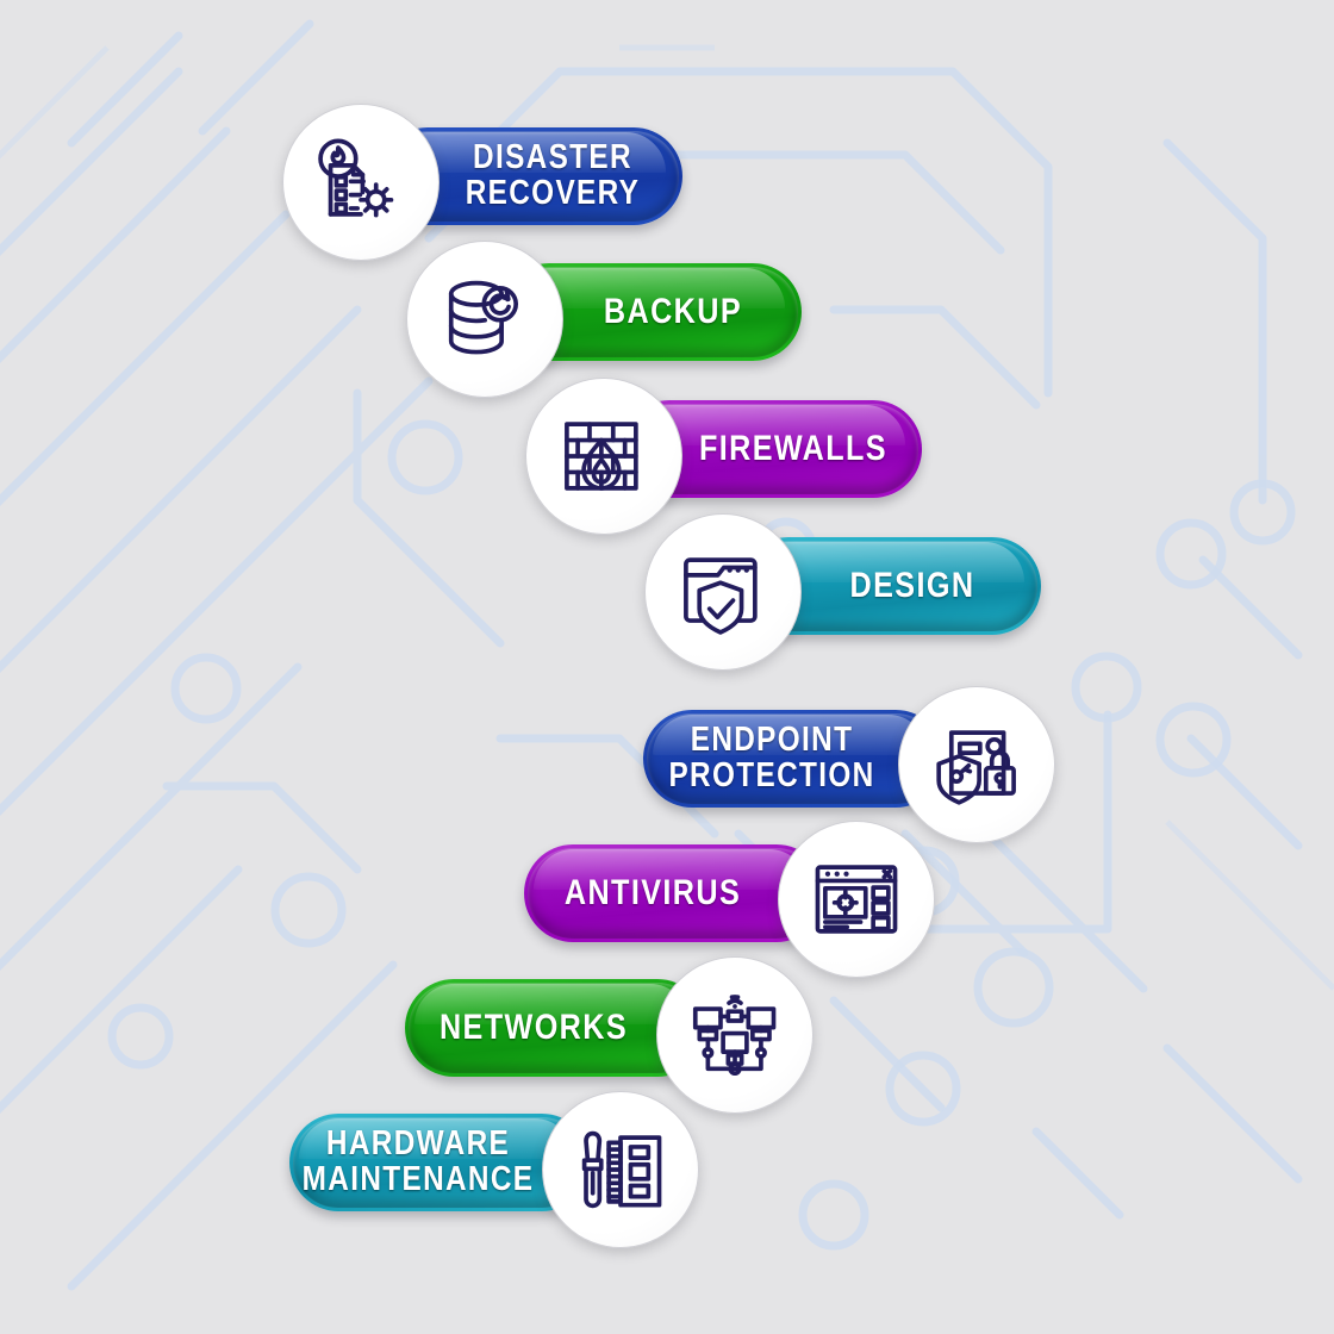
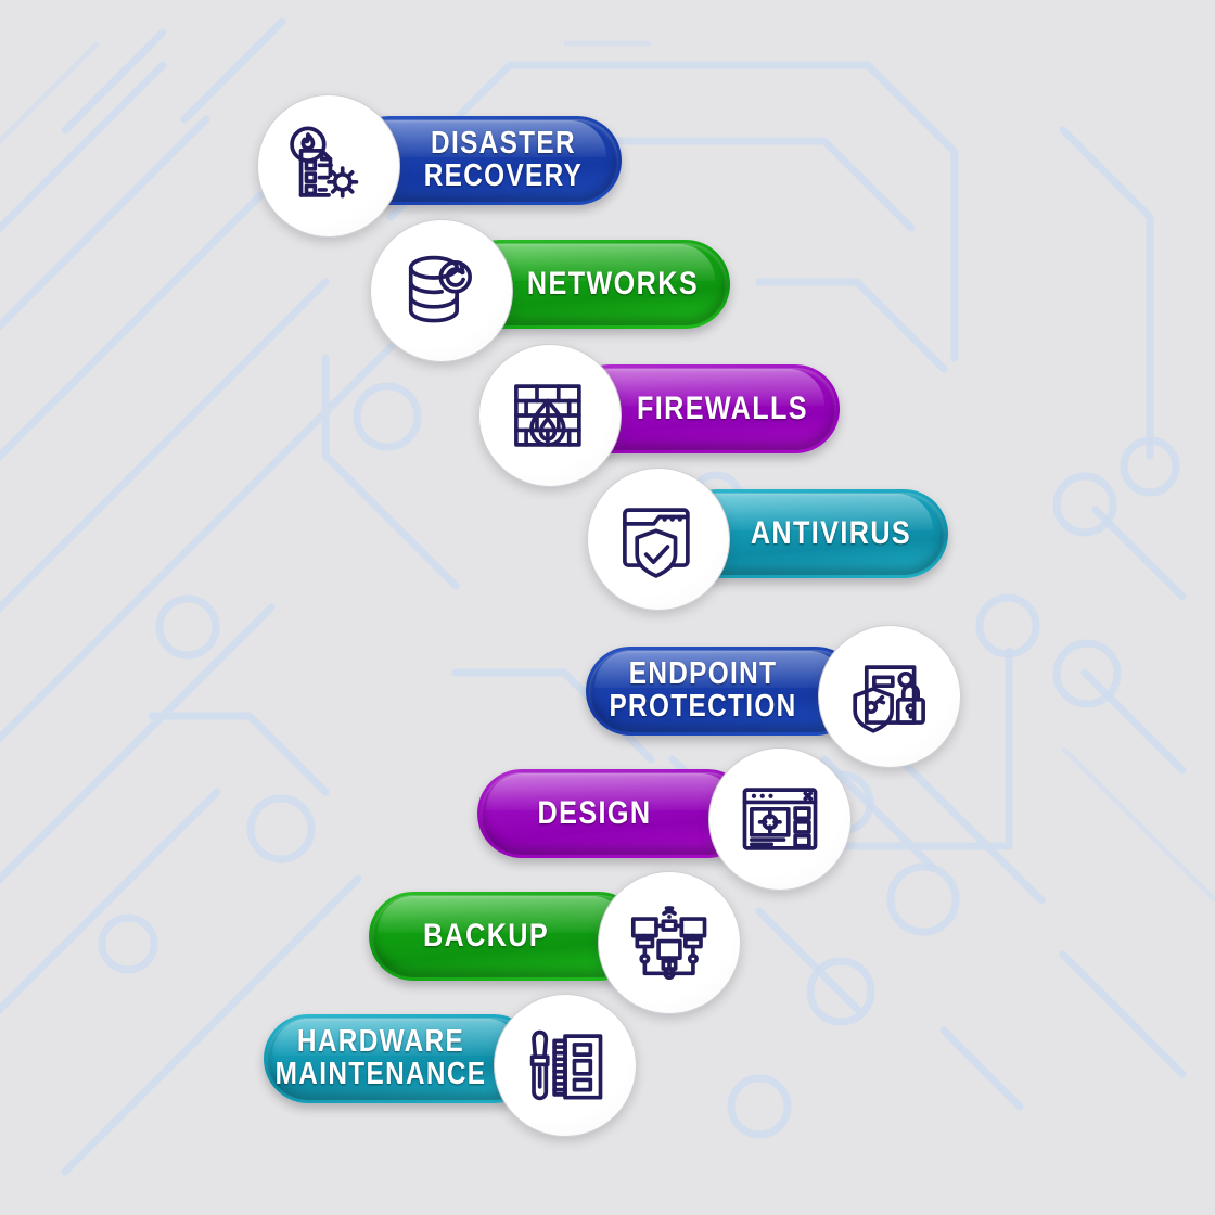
  DISASTER
  RECOVERY
- BACKUP
+ NETWORKS
  FIREWALLS
- DESIGN
+ ANTIVIRUS
  ENDPOINT
  PROTECTION
- ANTIVIRUS
+ DESIGN
- NETWORKS
+ BACKUP
  HARDWARE
  MAINTENANCE
